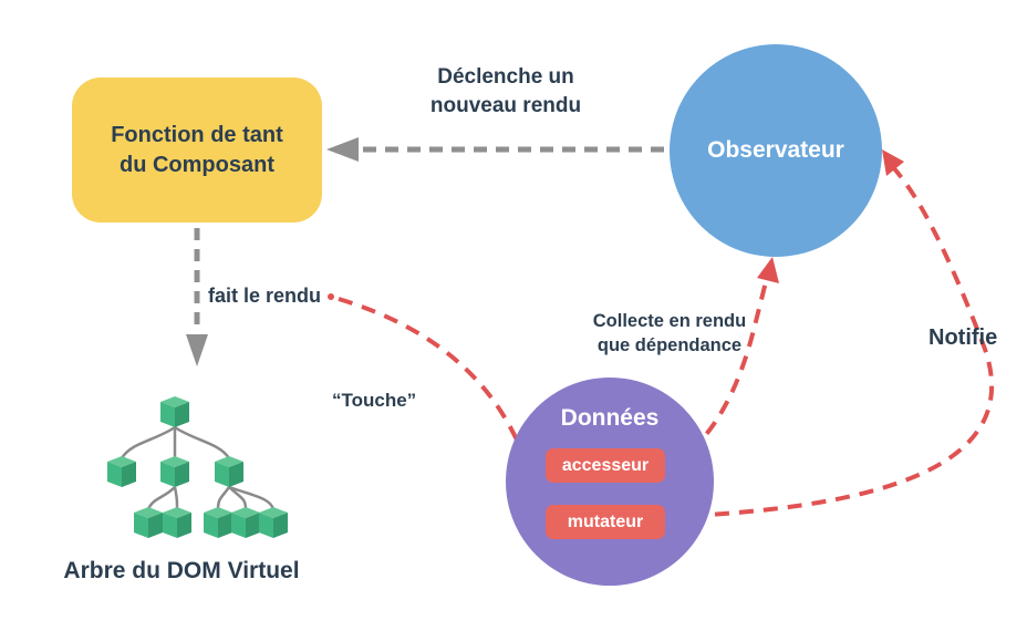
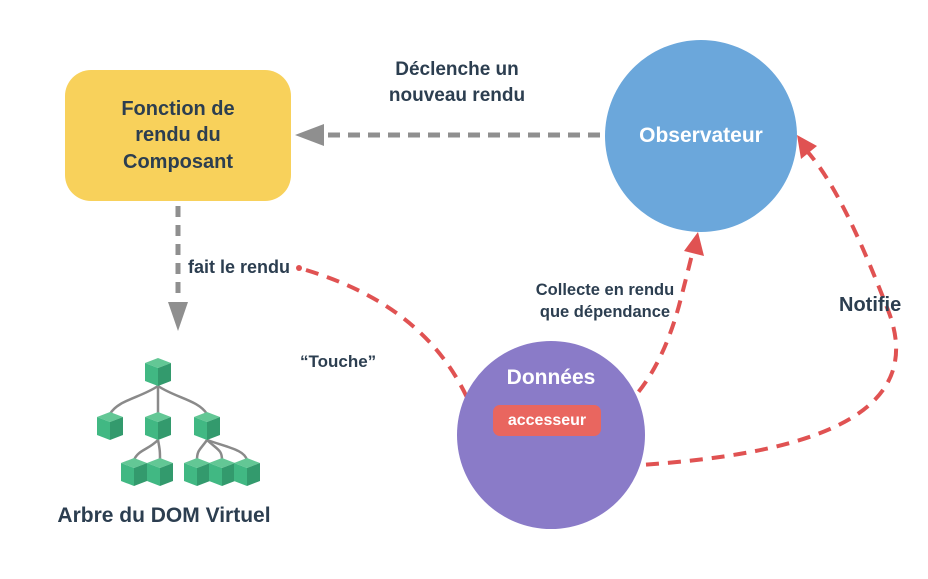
- Fonction de tant du Composant
+ Fonction de rendu du Composant
  Déclenche un nouveau rendu
  Observateur
  fait le rendu
  “Touche”
  Collecte en rendu que dépendance
  Notifie
  Données
  accesseur
- mutateur
  Arbre du DOM Virtuel
